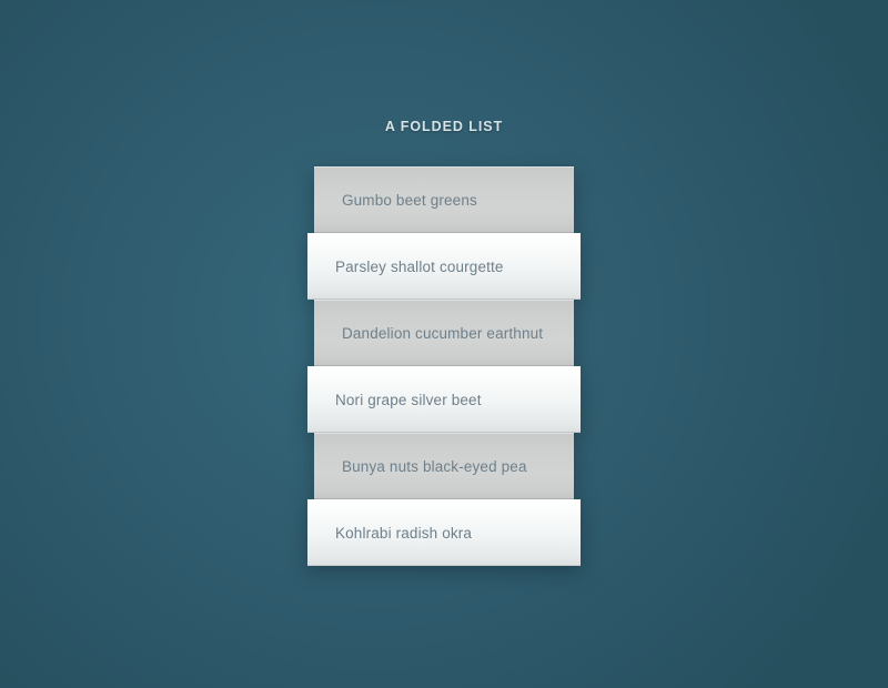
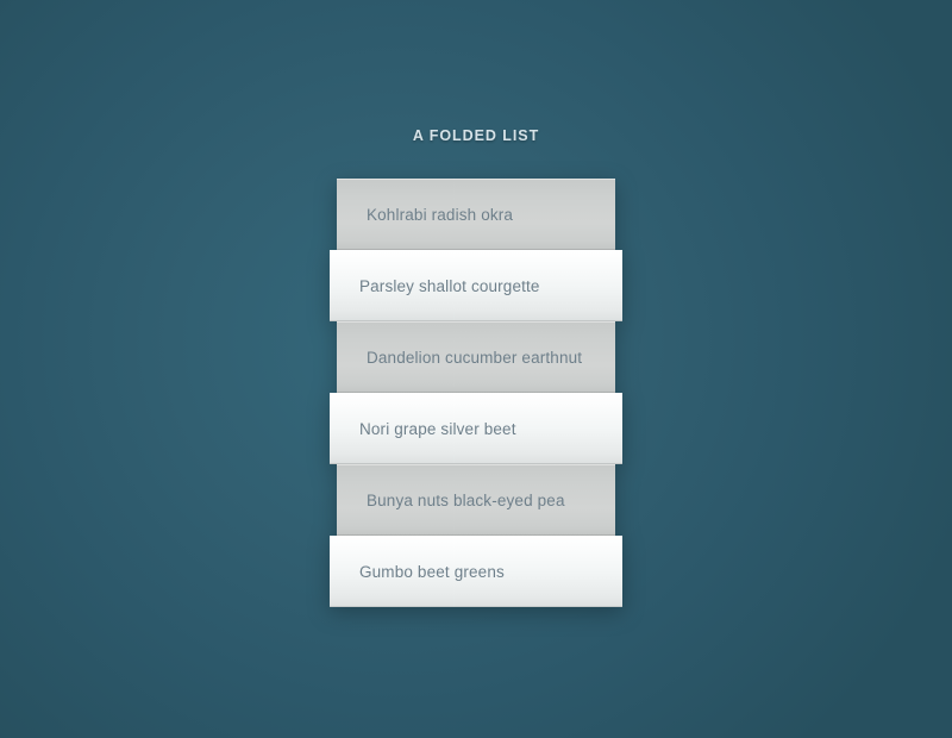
  A FOLDED LIST
- Gumbo beet greens
+ Kohlrabi radish okra
  Parsley shallot courgette
  Dandelion cucumber earthnut
  Nori grape silver beet
  Bunya nuts black-eyed pea
- Kohlrabi radish okra
+ Gumbo beet greens
